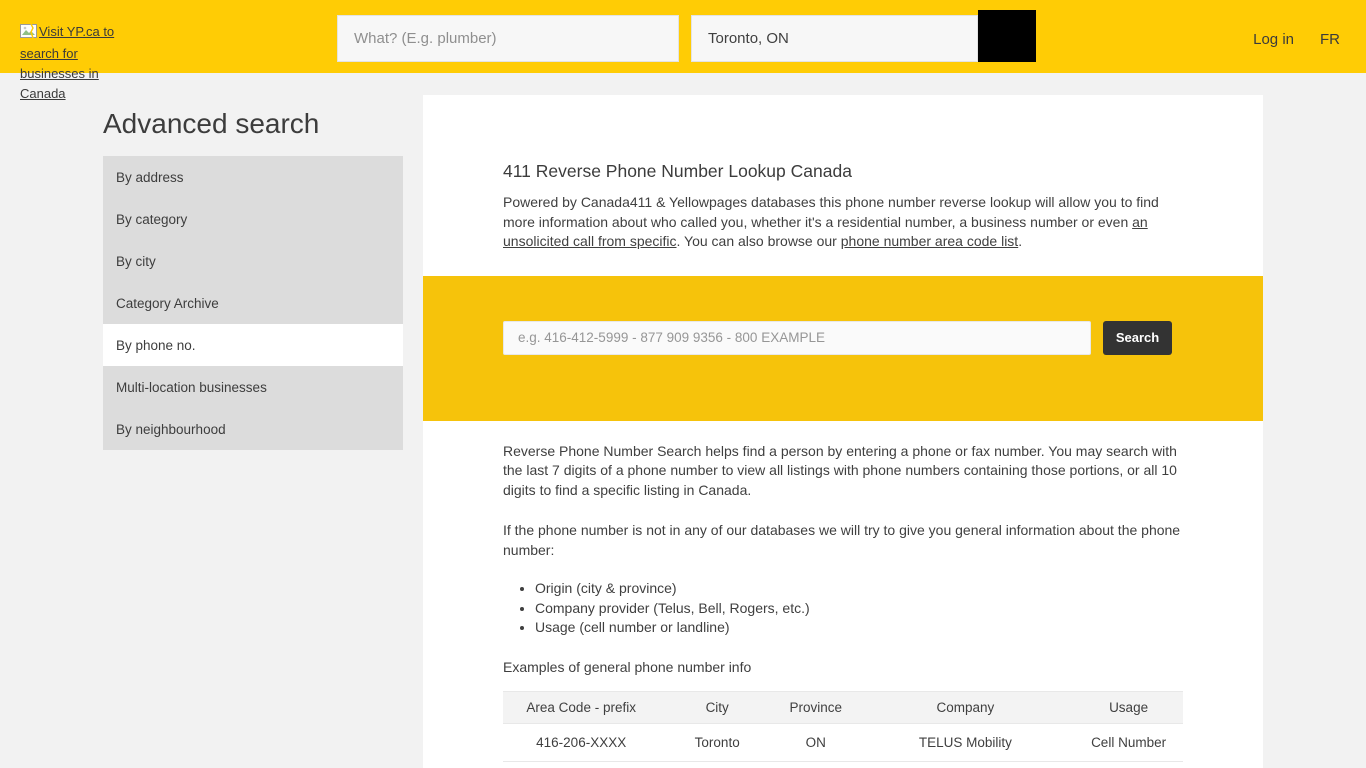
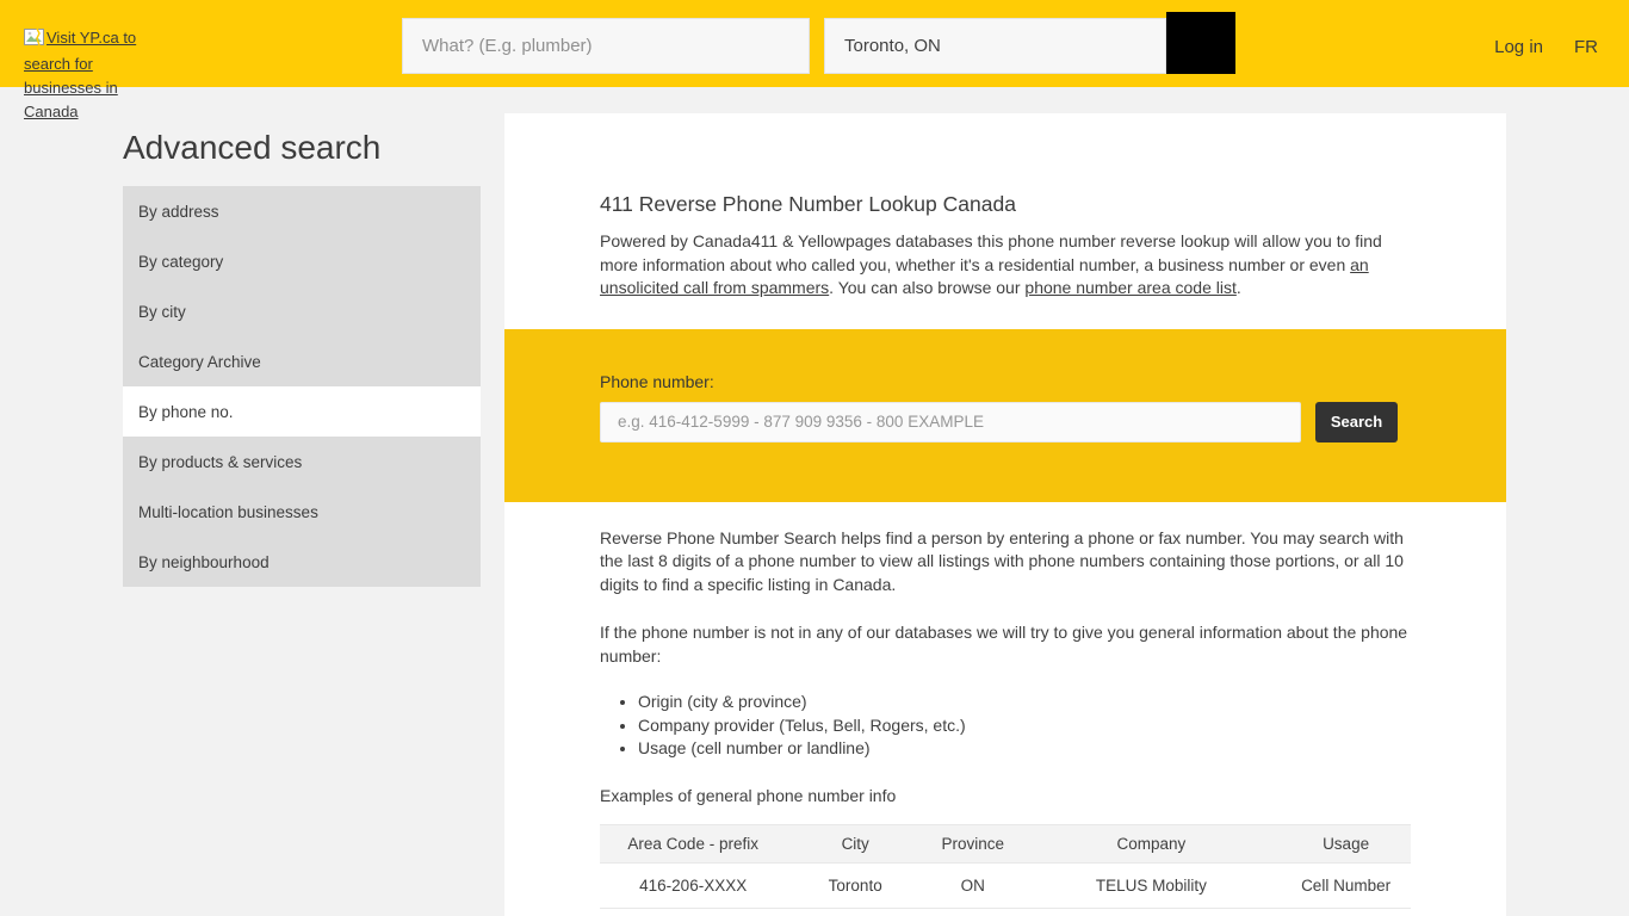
  Visit YP.ca to search for businesses in Canada
  What? (E.g. plumber)
  Toronto, ON
  Log in
  FR
  Advanced search
  By address
  By category
  By city
  Category Archive
  By phone no.
+ By products & services
  Multi-location businesses
  By neighbourhood
  411 Reverse Phone Number Lookup Canada
- Powered by Canada411 & Yellowpages databases this phone number reverse lookup will allow you to find more information about who called you, whether it's a residential number, a business number or even an unsolicited call from specific. You can also browse our phone number area code list.
+ Powered by Canada411 & Yellowpages databases this phone number reverse lookup will allow you to find more information about who called you, whether it's a residential number, a business number or even an unsolicited call from spammers. You can also browse our phone number area code list.
+ Phone number:
  e.g. 416-412-5999 - 877 909 9356 - 800 EXAMPLE
  Search
- Reverse Phone Number Search helps find a person by entering a phone or fax number. You may search with the last 7 digits of a phone number to view all listings with phone numbers containing those portions, or all 10 digits to find a specific listing in Canada.
+ Reverse Phone Number Search helps find a person by entering a phone or fax number. You may search with the last 8 digits of a phone number to view all listings with phone numbers containing those portions, or all 10 digits to find a specific listing in Canada.
  If the phone number is not in any of our databases we will try to give you general information about the phone number:
  Origin (city & province)
  Company provider (Telus, Bell, Rogers, etc.)
  Usage (cell number or landline)
  Examples of general phone number info
  Area Code - prefix	City	Province	Company	Usage
  416-206-XXXX	Toronto	ON	TELUS Mobility	Cell Number
